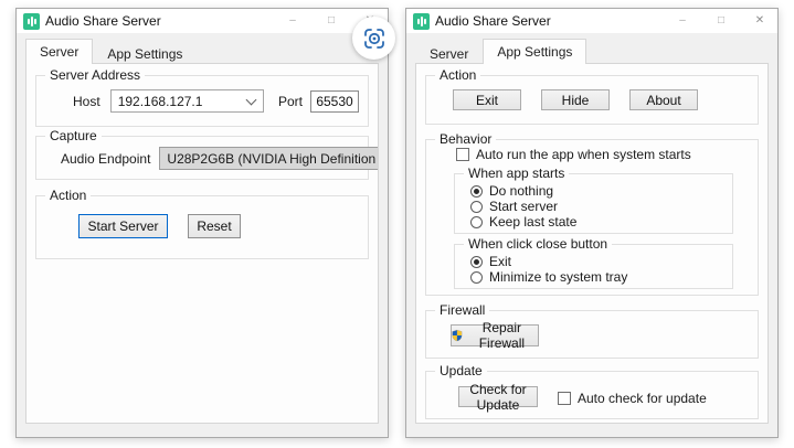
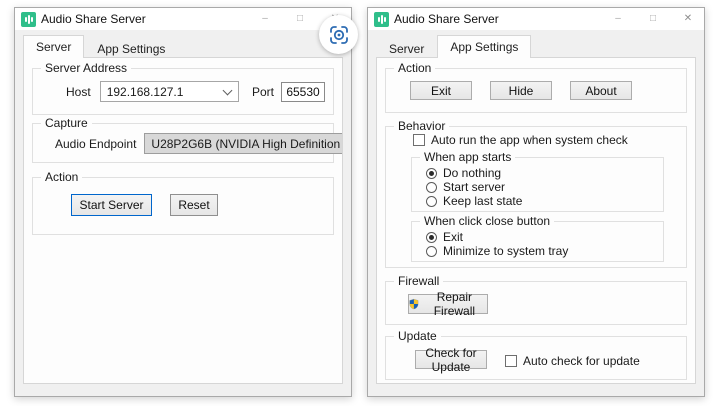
  Audio Share Server
  –
  □
  Server
  App Settings
  Server Address
  Host
  192.168.127.1
  Port
  65530
  Capture
  Audio Endpoint
  U28P2G6B (NVIDIA High Definition
  Action
  Start Server
  Reset
  Audio Share Server
  –
  □
  ✕
  Server
  App Settings
  Action
  Exit
  Hide
  About
  Behavior
- Auto run the app when system starts
+ Auto run the app when system check
  When app starts
  Do nothing
  Start server
  Keep last state
  When click close button
  Exit
  Minimize to system tray
  Firewall
  Repair Firewall
  Update
  Check for Update
  Auto check for update
